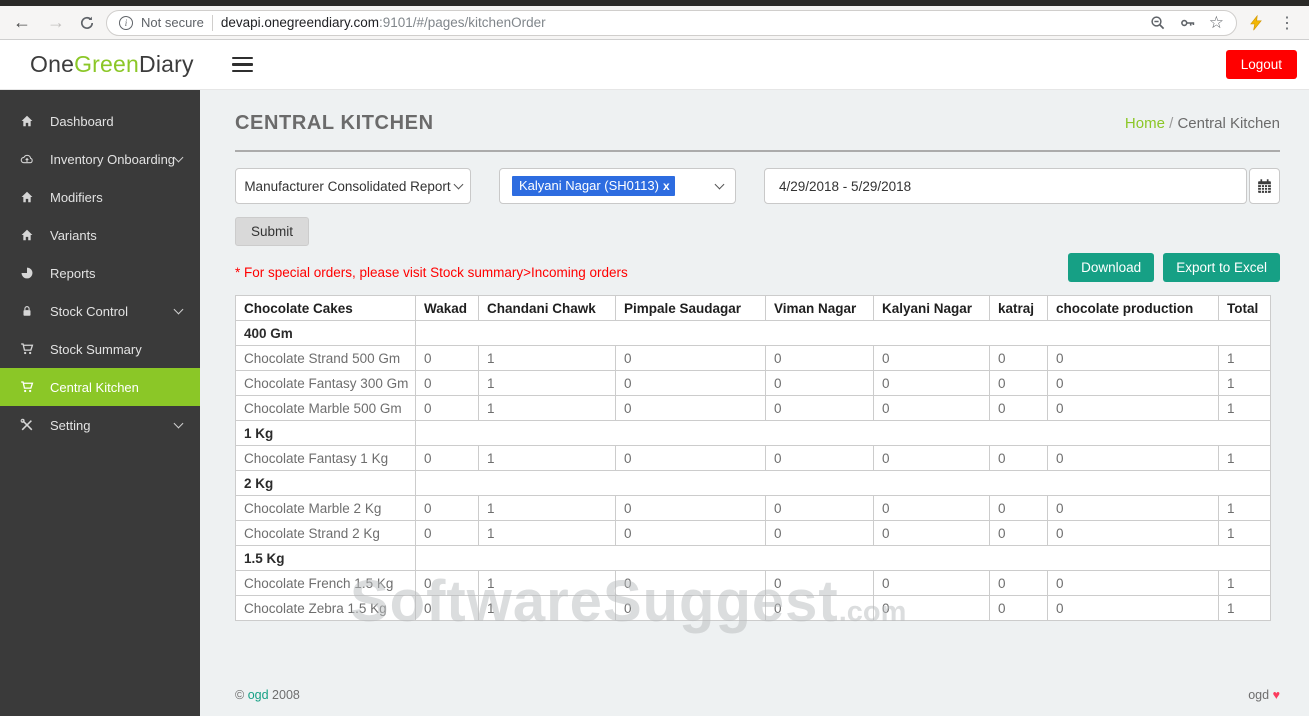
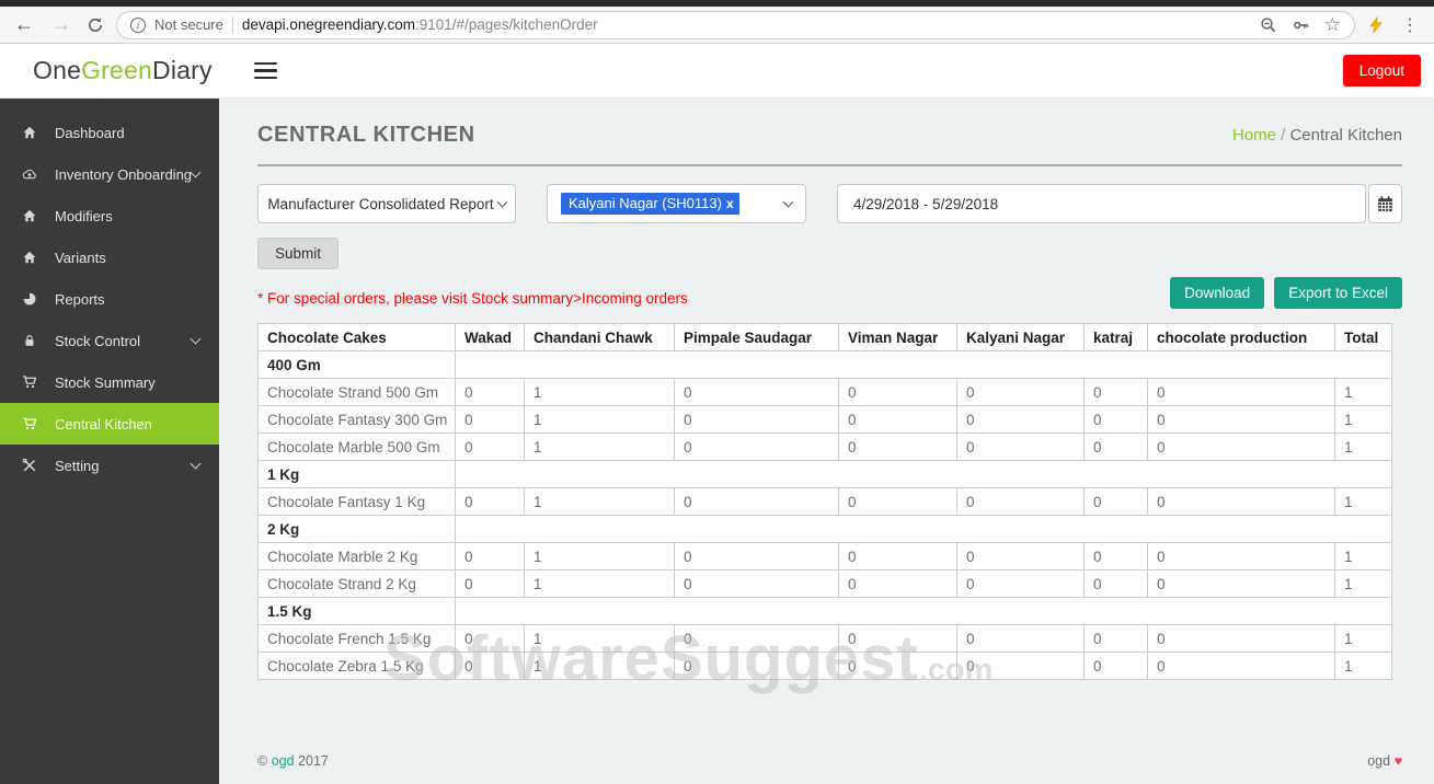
  ←
  →
  i
  Not secure
  devapi.onegreendiary.com:9101/#/pages/kitchenOrder
  ☆
  ⋮
  OneGreenDiary
  Logout
  Dashboard
  Inventory Onboarding
  Modifiers
  Variants
  Reports
  Stock Control
  Stock Summary
  Central Kitchen
  Setting
  CENTRAL KITCHEN
  Home / Central Kitchen
  Manufacturer Consolidated Report
  Kalyani Nagar (SH0113)
  x
  4/29/2018 - 5/29/2018
  Submit
  * For special orders, please visit Stock summary>Incoming orders
  Download
  Export to Excel
  Chocolate Cakes	Wakad	Chandani Chawk	Pimpale Saudagar	Viman Nagar	Kalyani Nagar	katraj	chocolate production	Total
  400 Gm
  Chocolate Strand 500 Gm	0	1	0	0	0	0	0	1
  Chocolate Fantasy 300 Gm	0	1	0	0	0	0	0	1
  Chocolate Marble 500 Gm	0	1	0	0	0	0	0	1
  1 Kg
  Chocolate Fantasy 1 Kg	0	1	0	0	0	0	0	1
  2 Kg
  Chocolate Marble 2 Kg	0	1	0	0	0	0	0	1
  Chocolate Strand 2 Kg	0	1	0	0	0	0	0	1
  1.5 Kg
  Chocolate French 1.5 Kg	0	1	0	0	0	0	0	1
  Chocolate Zebra 1.5 Kg	0	1	0	0	0	0	0	1
  SoftwareSuggest
  .com
- © ogd 2008
+ © ogd 2017
  ogd ♥
